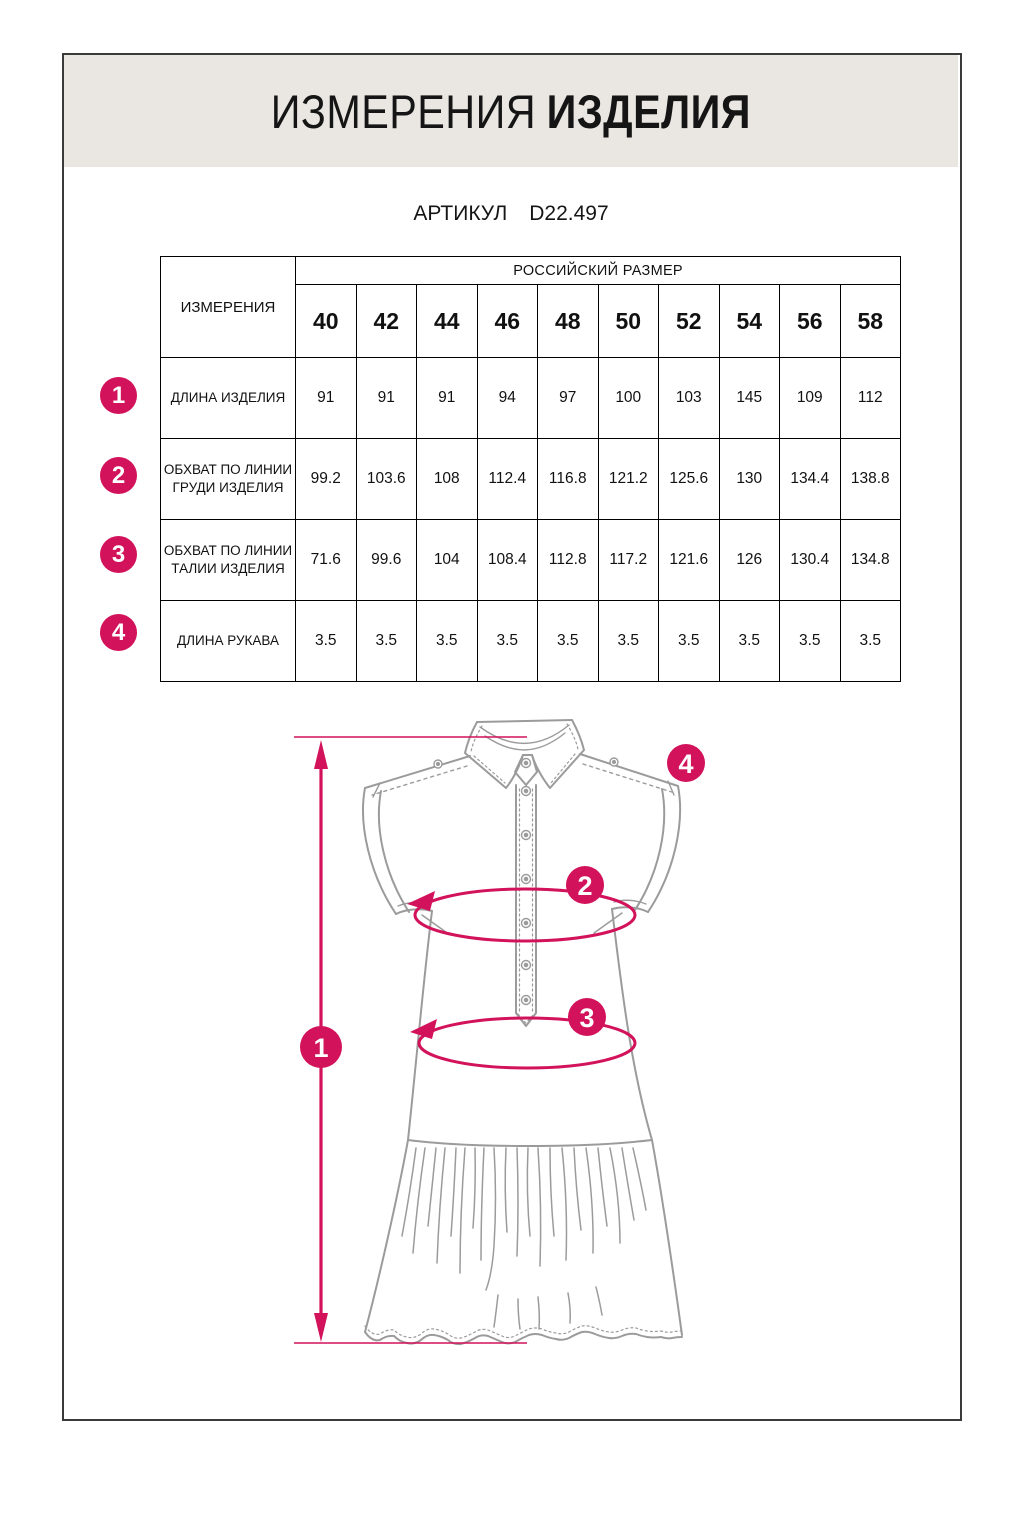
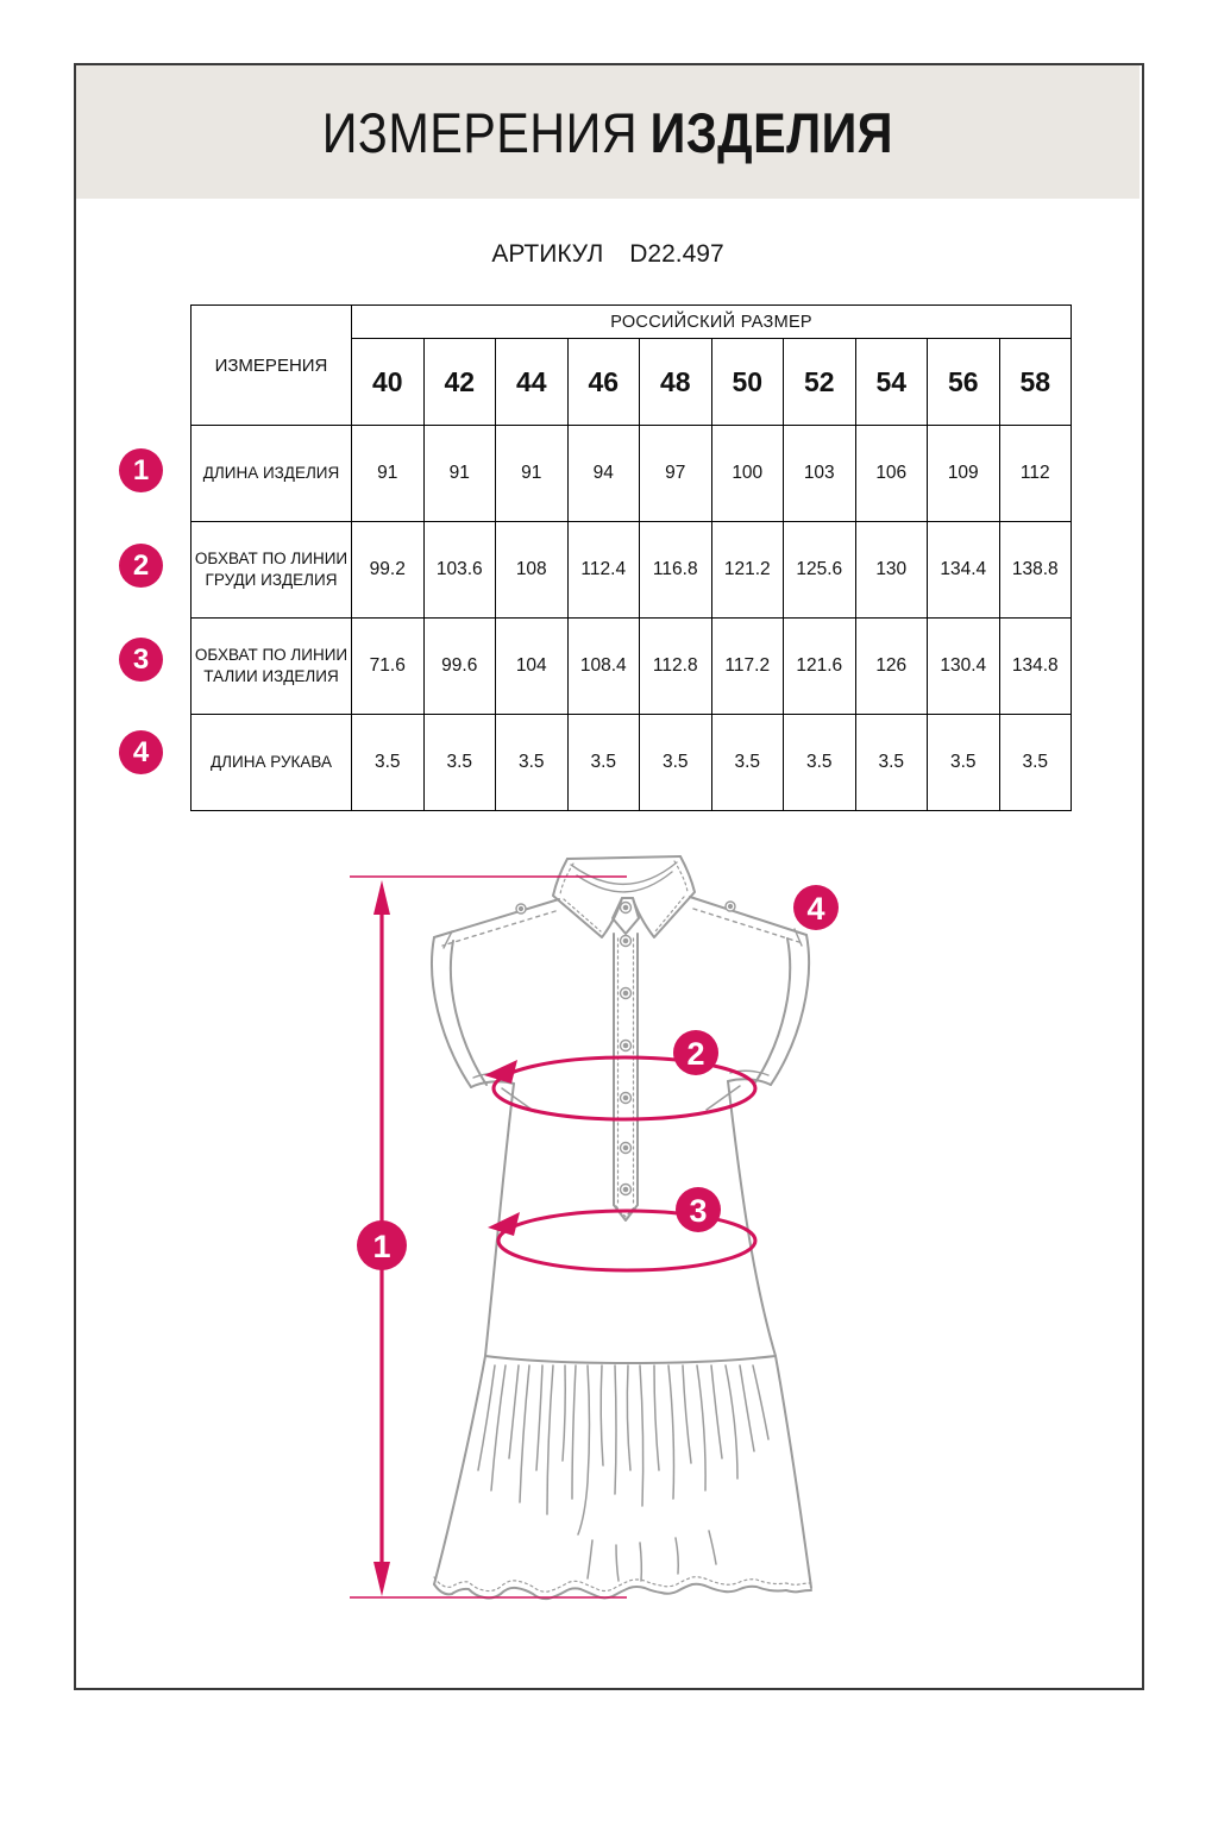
  ИЗМЕРЕНИЯ ИЗДЕЛИЯ
  АРТИКУЛ D22.497
  ИЗМЕРЕНИЯ	РОССИЙСКИЙ РАЗМЕР
  40	42	44	46	48	50	52	54	56	58
- ДЛИНА ИЗДЕЛИЯ	91	91	91	94	97	100	103	145	109	112
+ ДЛИНА ИЗДЕЛИЯ	91	91	91	94	97	100	103	106	109	112
  ОБХВАТ ПО ЛИНИИ ГРУДИ ИЗДЕЛИЯ	99.2	103.6	108	112.4	116.8	121.2	125.6	130	134.4	138.8
  ОБХВАТ ПО ЛИНИИ ТАЛИИ ИЗДЕЛИЯ	71.6	99.6	104	108.4	112.8	117.2	121.6	126	130.4	134.8
  ДЛИНА РУКАВА	3.5	3.5	3.5	3.5	3.5	3.5	3.5	3.5	3.5	3.5
  1
  2
  3
  4
  1
  2
  3
  4
